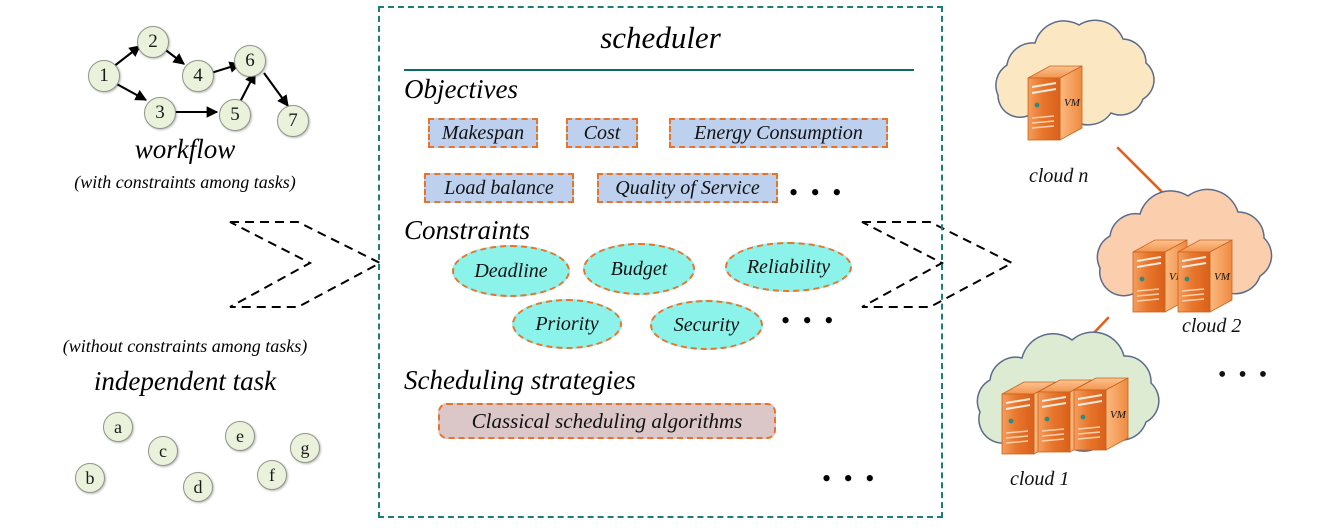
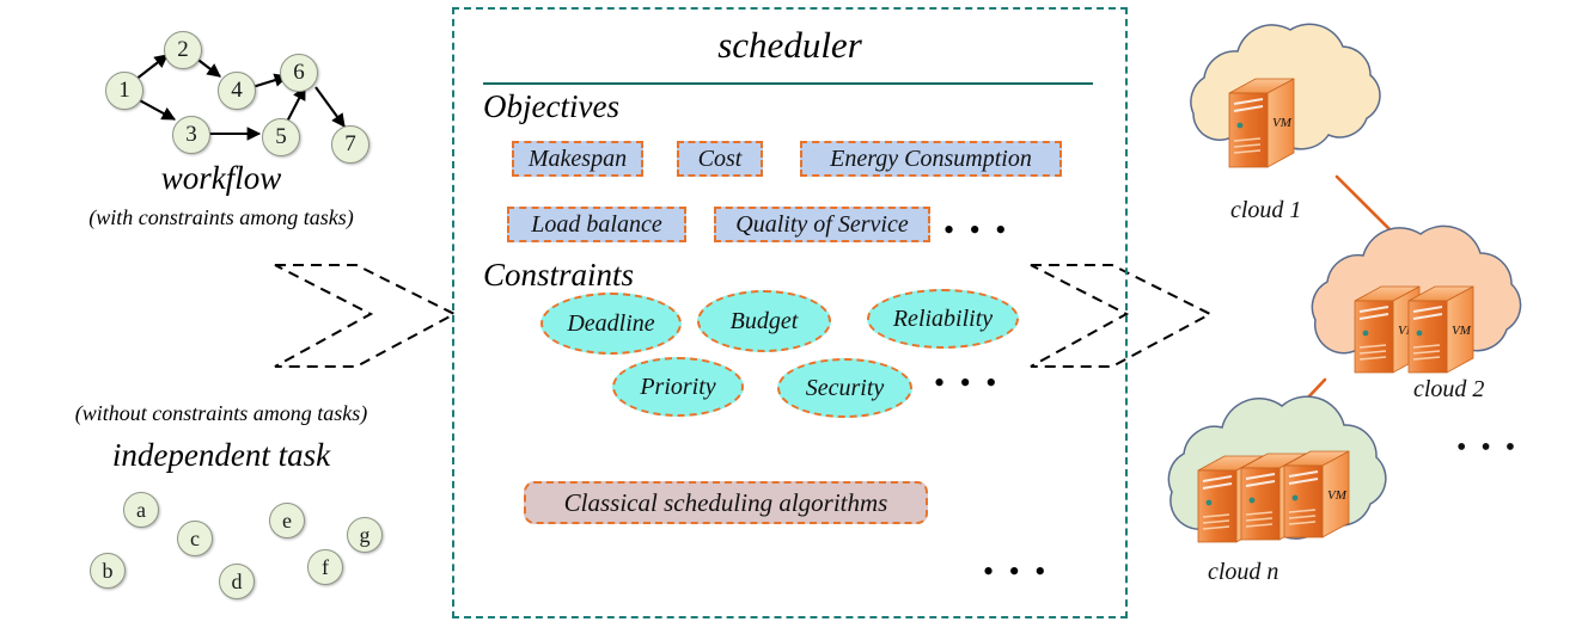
  1
  2
  3
  4
  5
  6
  7
  workflow
  (with constraints among tasks)
  (without constraints among tasks)
  independent task
  a
  b
  c
  d
  e
  f
  g
  scheduler
  Objectives
  Makespan
  Cost
  Energy Consumption
  Load balance
  Quality of Service
  • • •
  Constraints
  Deadline
  Budget
  Reliability
  Priority
  Security
  • • •
- Scheduling strategies
  Classical scheduling algorithms
  • • •
  VM
- cloud n
+ cloud 1
  VM
  cloud 2
  • • •
  VM
- cloud 1
+ cloud n
